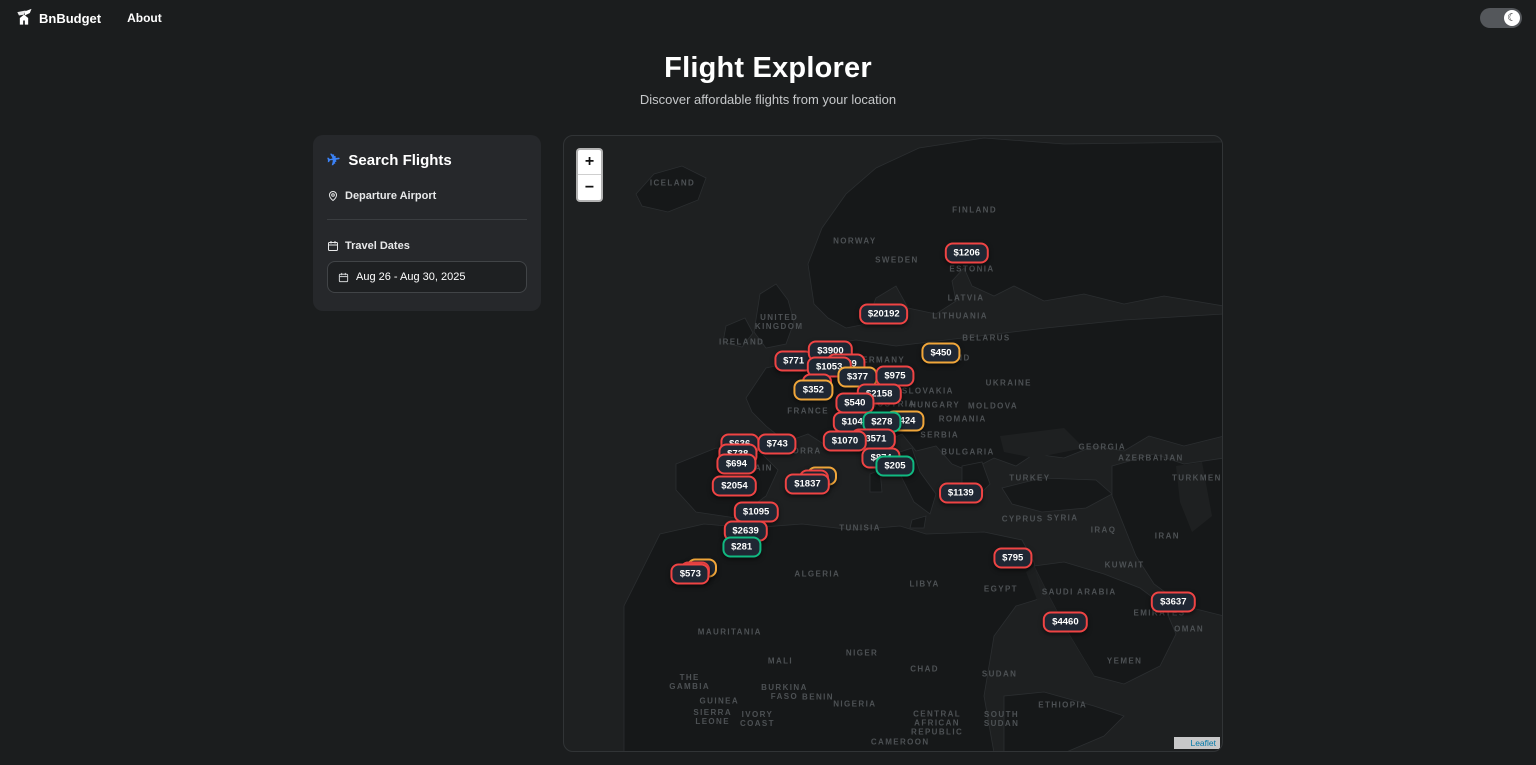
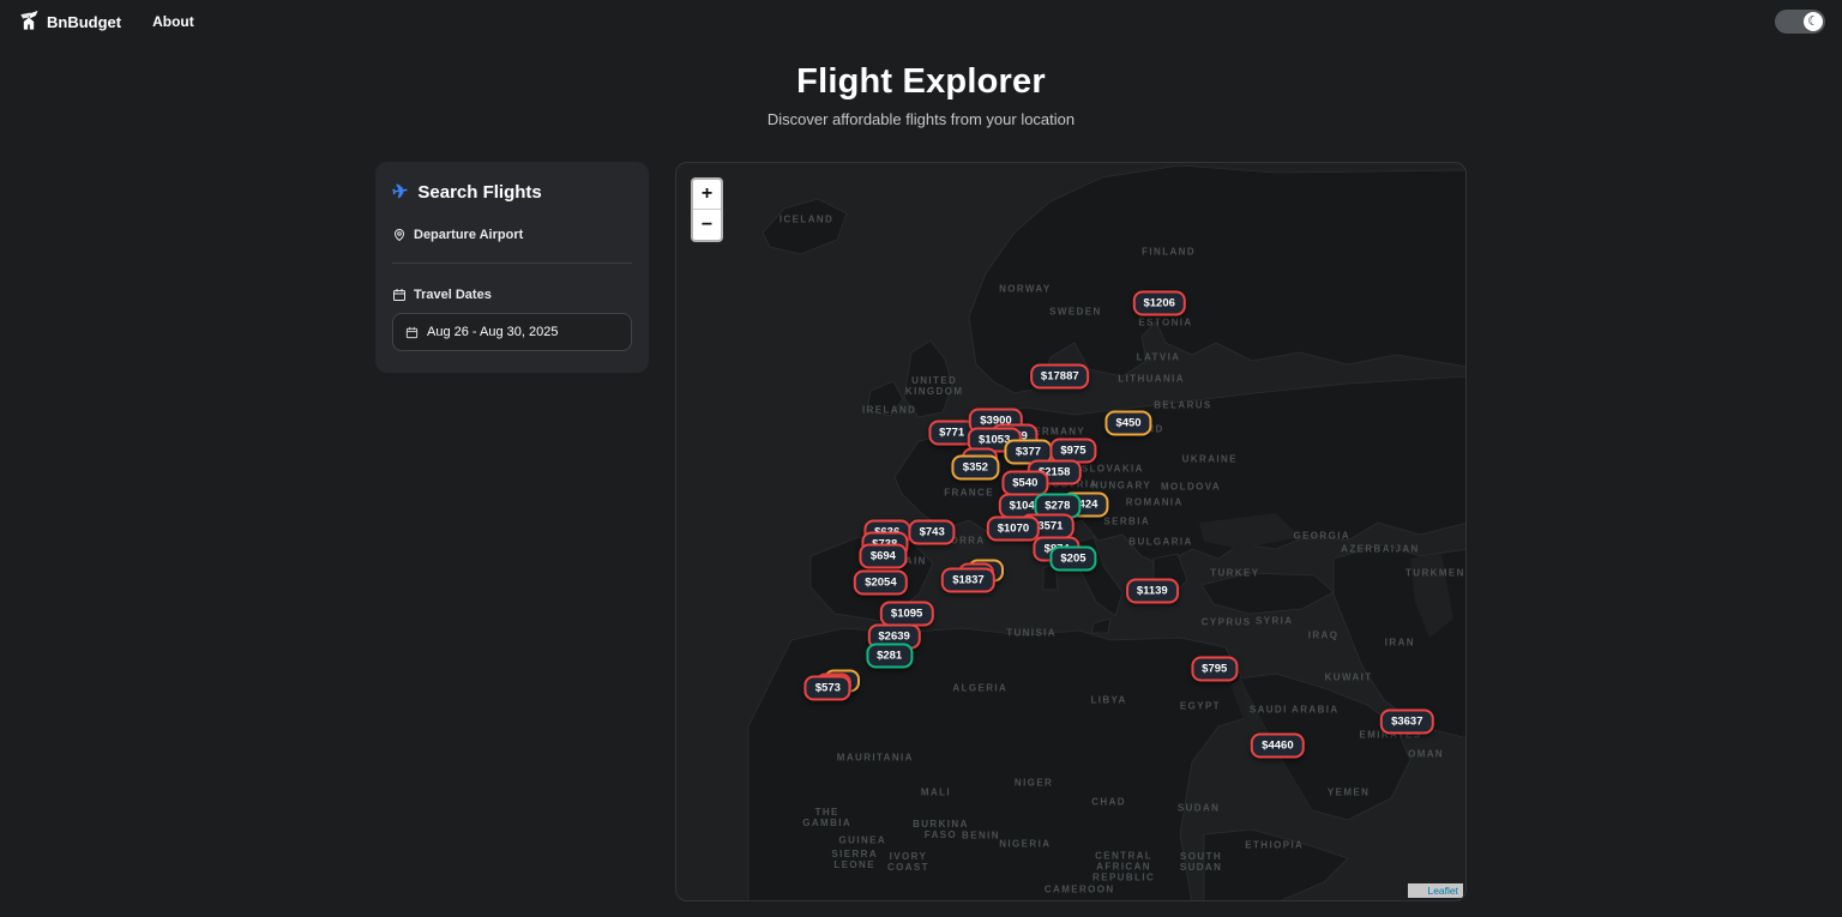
  BnBudget
  About
  ☾
  Flight Explorer
  Discover affordable flights from your location
  Search Flights
  Departure Airport
  Travel Dates
  Aug 26 - Aug 30, 2025
  ICELAND
  NORWAY
  SWEDEN
  FINLAND
  ESTONIA
  LATVIA
  LITHUANIA
  BELARUS
  RMANY
  UNITED
  KINGDOM
  IRELAND
  FRANCE
  UKRAINE
  SLOVAKIA
  HUNGARY
  MOLDOVA
  ROMANIA
  SERBIA
  BULGARIA
  GEORGIA
  AZERBAIJAN
  TURKEY
  CYPRUS
  SYRIA
  IRAQ
  IRAN
  TUNISIA
  ALGERIA
  LIBYA
  EGYPT
  KUWAIT
  SAUDI ARABIA
  EMIRATES
  OMAN
  YEMEN
  MAURITANIA
  MALI
  NIGER
  CHAD
  SUDAN
  NIGERIA
  BENIN
  BURKINA
  FASO
  GUINEA
  SIERRA
  LEONE
  IVORY
  COAST
  THE
  GAMBIA
  CAMEROON
  CENTRAL
  AFRICAN
  REPUBLIC
  SOUTH
  SUDAN
  ETHIOPIA
  $1206
- $20192
+ $17887
  $450
  $771
  $3900
  $1053
  $377
  $975
  $352
  2158
  $540
  424
  $104
  $278
  3571
  $1070
  $205
  $743
  $694
  $2054
  $1837
  $1095
  $2639
  $281
  $573
  $1139
  $795
  $3637
  $4460
  +
  −
  Leaflet
